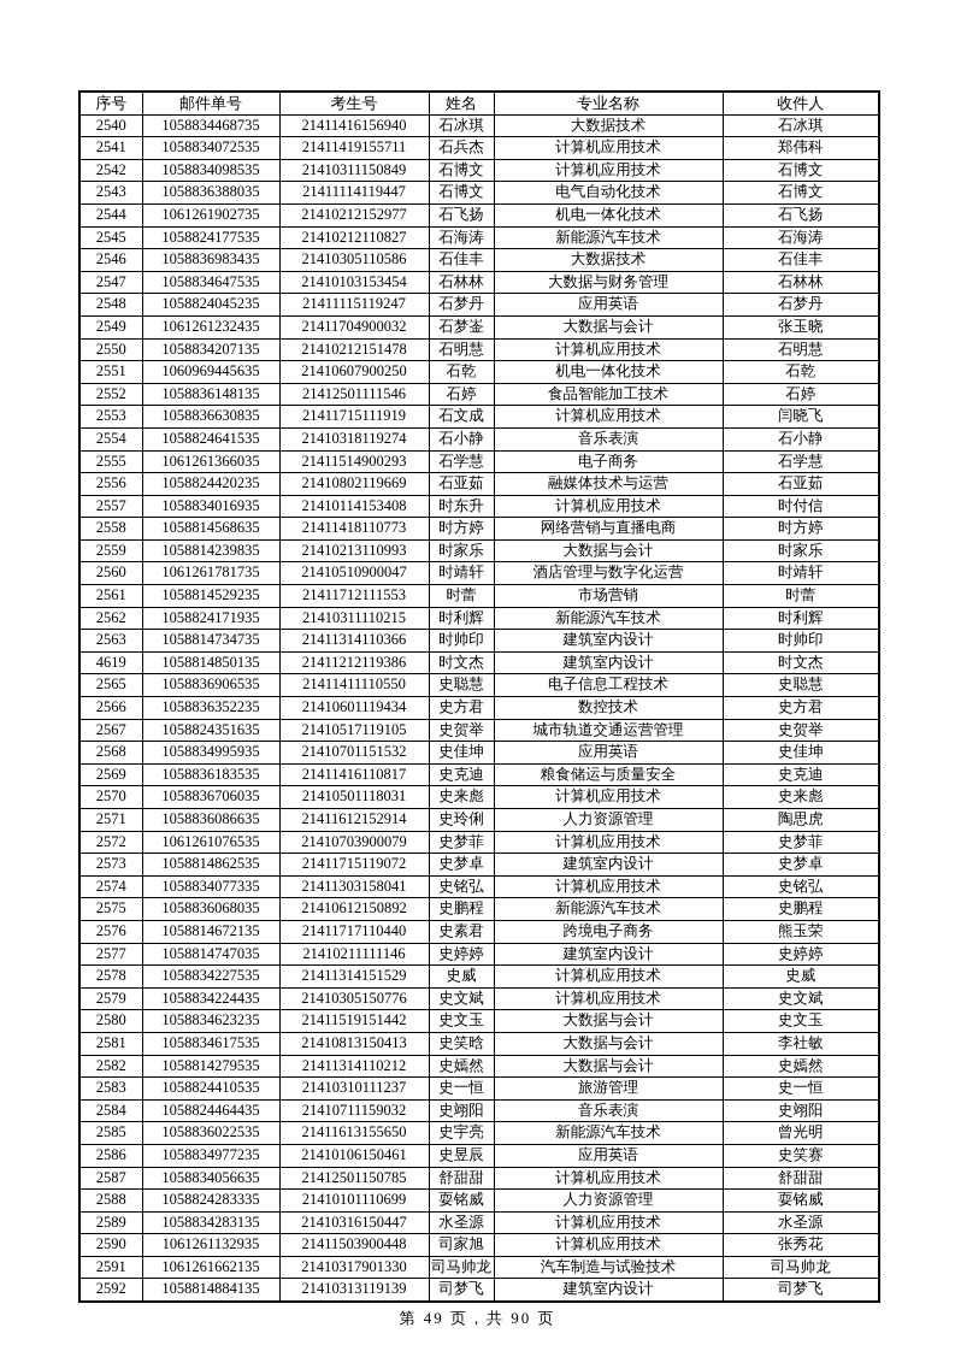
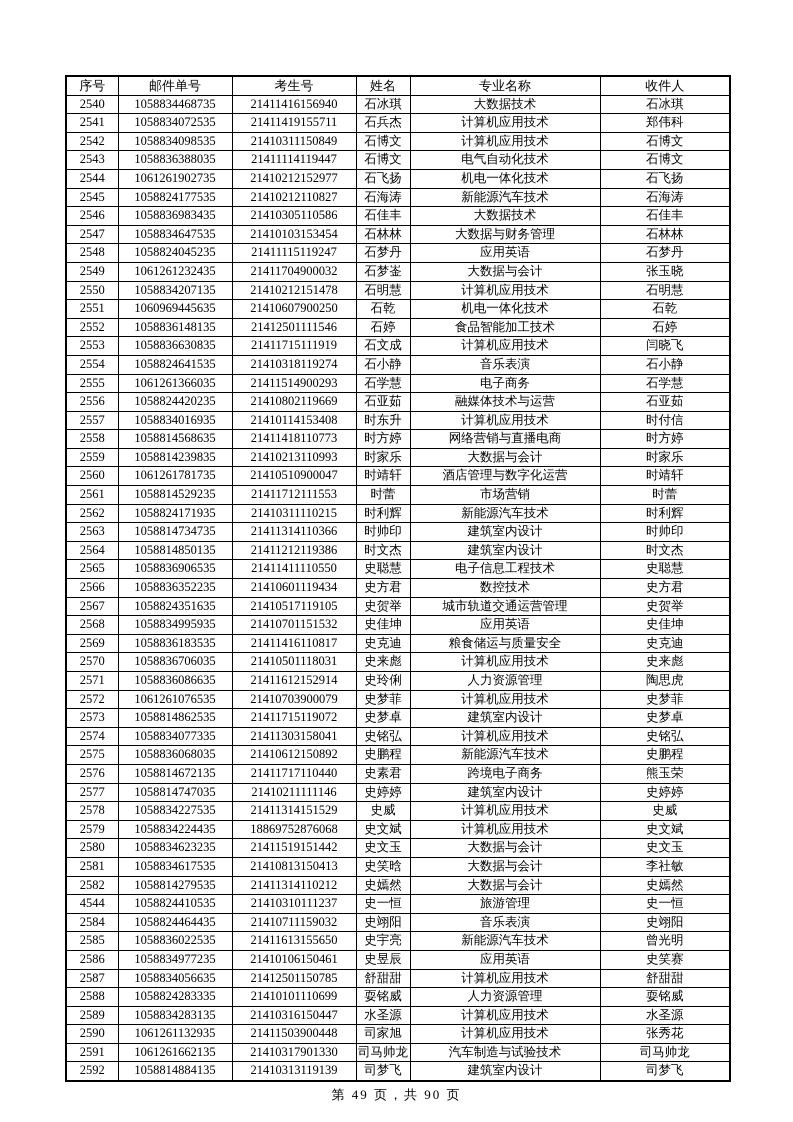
  序号	邮件单号	考生号	姓名	专业名称	收件人
  2540	1058834468735	21411416156940	石冰琪	大数据技术	石冰琪
  2541	1058834072535	21411419155711	石兵杰	计算机应用技术	郑伟科
  2542	1058834098535	21410311150849	石博文	计算机应用技术	石博文
  2543	1058836388035	21411114119447	石博文	电气自动化技术	石博文
  2544	1061261902735	21410212152977	石飞扬	机电一体化技术	石飞扬
  2545	1058824177535	21410212110827	石海涛	新能源汽车技术	石海涛
  2546	1058836983435	21410305110586	石佳丰	大数据技术	石佳丰
  2547	1058834647535	21410103153454	石林林	大数据与财务管理	石林林
  2548	1058824045235	21411115119247	石梦丹	应用英语	石梦丹
  2549	1061261232435	21411704900032	石梦崟	大数据与会计	张玉晓
  2550	1058834207135	21410212151478	石明慧	计算机应用技术	石明慧
  2551	1060969445635	21410607900250	石乾	机电一体化技术	石乾
  2552	1058836148135	21412501111546	石婷	食品智能加工技术	石婷
  2553	1058836630835	21411715111919	石文成	计算机应用技术	闫晓飞
  2554	1058824641535	21410318119274	石小静	音乐表演	石小静
  2555	1061261366035	21411514900293	石学慧	电子商务	石学慧
  2556	1058824420235	21410802119669	石亚茹	融媒体技术与运营	石亚茹
  2557	1058834016935	21410114153408	时东升	计算机应用技术	时付信
  2558	1058814568635	21411418110773	时方婷	网络营销与直播电商	时方婷
  2559	1058814239835	21410213110993	时家乐	大数据与会计	时家乐
  2560	1061261781735	21410510900047	时靖轩	酒店管理与数字化运营	时靖轩
  2561	1058814529235	21411712111553	时蕾	市场营销	时蕾
  2562	1058824171935	21410311110215	时利辉	新能源汽车技术	时利辉
  2563	1058814734735	21411314110366	时帅印	建筑室内设计	时帅印
- 4619	1058814850135	21411212119386	时文杰	建筑室内设计	时文杰
+ 2564	1058814850135	21411212119386	时文杰	建筑室内设计	时文杰
  2565	1058836906535	21411411110550	史聪慧	电子信息工程技术	史聪慧
  2566	1058836352235	21410601119434	史方君	数控技术	史方君
  2567	1058824351635	21410517119105	史贺举	城市轨道交通运营管理	史贺举
  2568	1058834995935	21410701151532	史佳坤	应用英语	史佳坤
  2569	1058836183535	21411416110817	史克迪	粮食储运与质量安全	史克迪
  2570	1058836706035	21410501118031	史来彪	计算机应用技术	史来彪
  2571	1058836086635	21411612152914	史玲俐	人力资源管理	陶思虎
  2572	1061261076535	21410703900079	史梦菲	计算机应用技术	史梦菲
  2573	1058814862535	21411715119072	史梦卓	建筑室内设计	史梦卓
  2574	1058834077335	21411303158041	史铭弘	计算机应用技术	史铭弘
  2575	1058836068035	21410612150892	史鹏程	新能源汽车技术	史鹏程
  2576	1058814672135	21411717110440	史素君	跨境电子商务	熊玉荣
  2577	1058814747035	21410211111146	史婷婷	建筑室内设计	史婷婷
  2578	1058834227535	21411314151529	史威	计算机应用技术	史威
- 2579	1058834224435	21410305150776	史文斌	计算机应用技术	史文斌
+ 2579	1058834224435	18869752876068	史文斌	计算机应用技术	史文斌
  2580	1058834623235	21411519151442	史文玉	大数据与会计	史文玉
  2581	1058834617535	21410813150413	史笑晗	大数据与会计	李社敏
  2582	1058814279535	21411314110212	史嫣然	大数据与会计	史嫣然
- 2583	1058824410535	21410310111237	史一恒	旅游管理	史一恒
+ 4544	1058824410535	21410310111237	史一恒	旅游管理	史一恒
  2584	1058824464435	21410711159032	史翊阳	音乐表演	史翊阳
  2585	1058836022535	21411613155650	史宇亮	新能源汽车技术	曾光明
  2586	1058834977235	21410106150461	史昱辰	应用英语	史笑赛
  2587	1058834056635	21412501150785	舒甜甜	计算机应用技术	舒甜甜
  2588	1058824283335	21410101110699	耍铭威	人力资源管理	耍铭威
  2589	1058834283135	21410316150447	水圣源	计算机应用技术	水圣源
  2590	1061261132935	21411503900448	司家旭	计算机应用技术	张秀花
  2591	1061261662135	21410317901330	司马帅龙	汽车制造与试验技术	司马帅龙
  2592	1058814884135	21410313119139	司梦飞	建筑室内设计	司梦飞
  第 49 页，共 90 页
